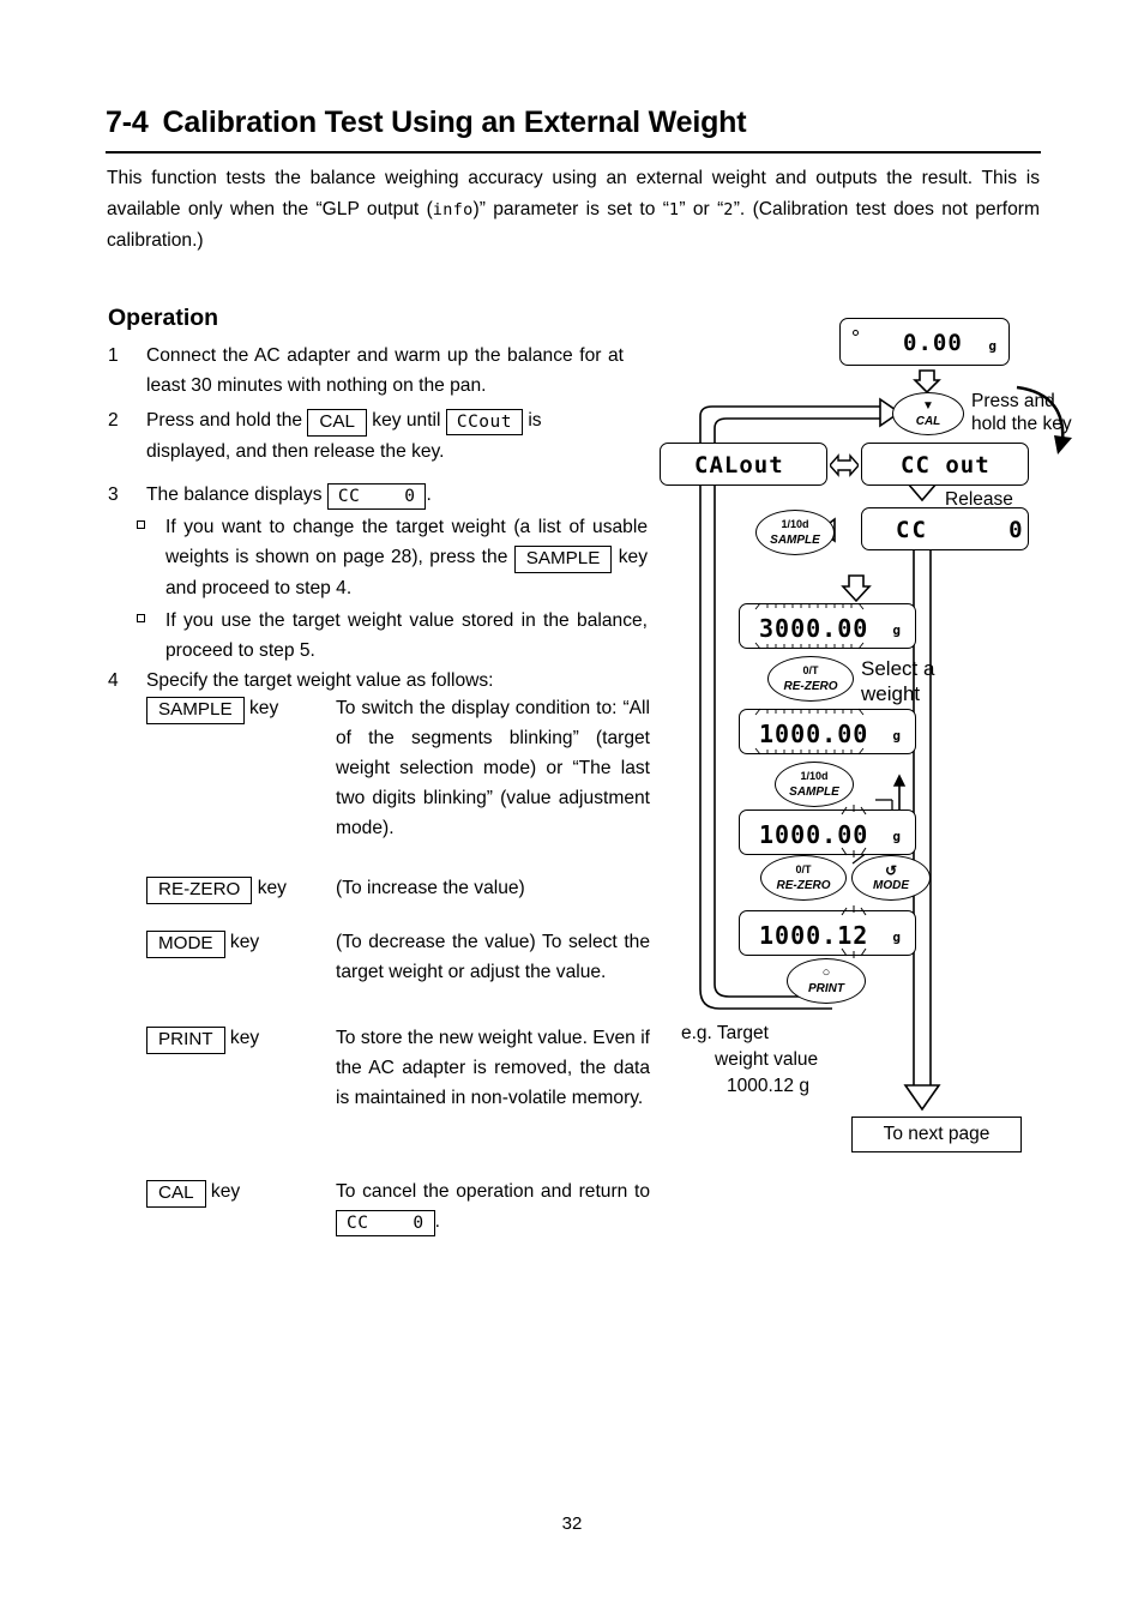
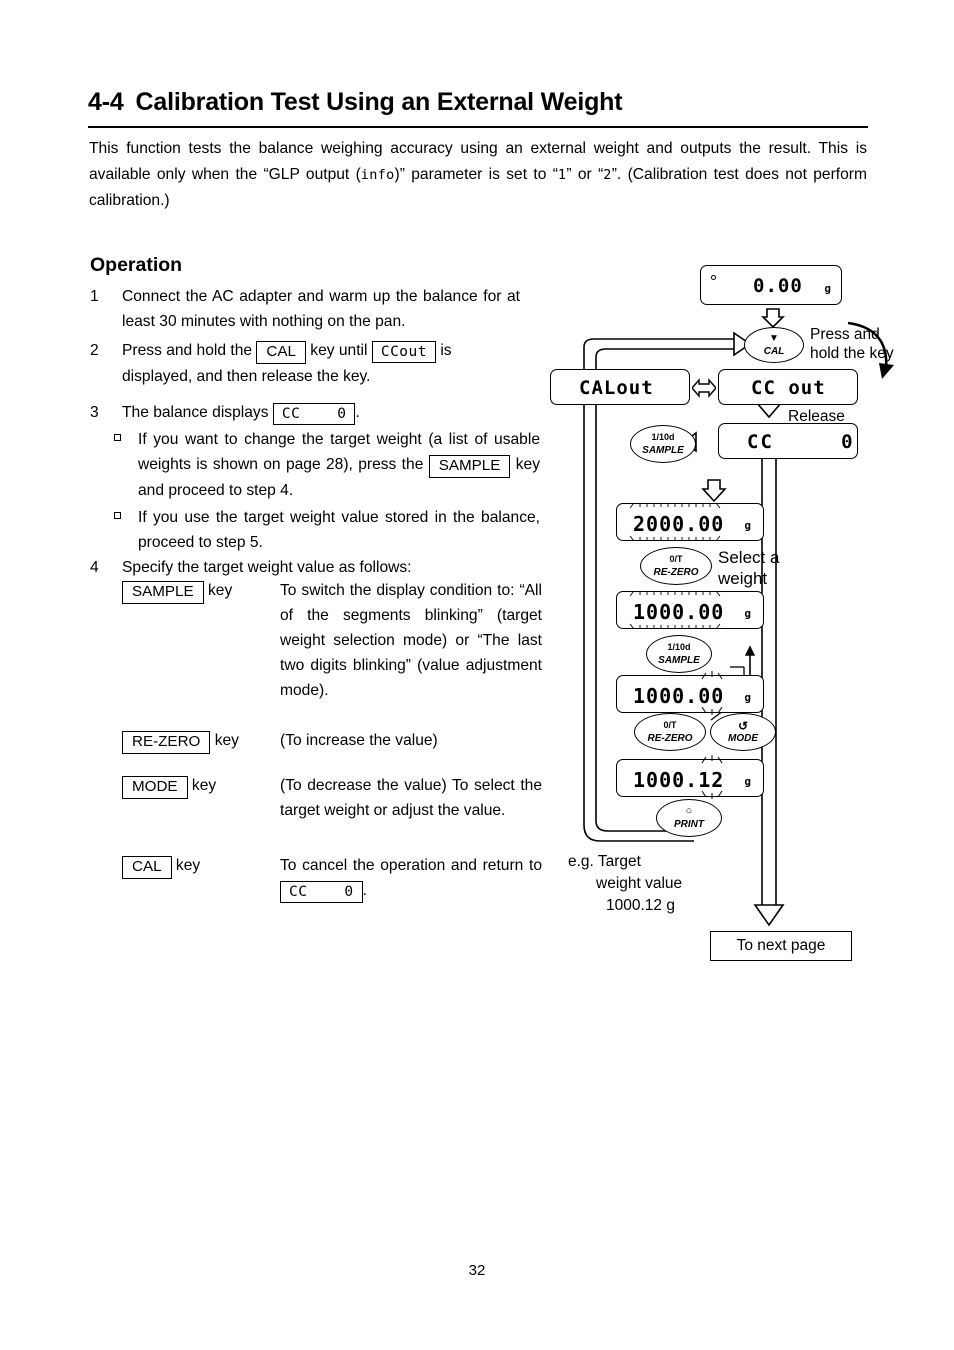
- 7-4 Calibration Test Using an External Weight
+ 4-4 Calibration Test Using an External Weight
  This function tests the balance weighing accuracy using an external weight and outputs the result. This is available only when the “GLP output (info)” parameter is set to “1” or “2”. (Calibration test does not perform calibration.)
  Operation
  1
  Connect the AC adapter and warm up the balance for at least 30 minutes with nothing on the pan.
  2
  Press and hold the CAL key until CCout is displayed, and then release the key.
  3
  The balance displays CC 0 .
  If you want to change the target weight (a list of usable weights is shown on page 28), press the SAMPLE key and proceed to step 4.
  If you use the target weight value stored in the balance, proceed to step 5.
  4
  Specify the target weight value as follows:
  SAMPLE key
  To switch the display condition to: “All of the segments blinking” (target weight selection mode) or “The last two digits blinking” (value adjustment mode).
  RE-ZERO key
  (To increase the value)
  MODE key
  (To decrease the value) To select the target weight or adjust the value.
- PRINT key
- To store the new weight value. Even if the AC adapter is removed, the data is maintained in non-volatile memory.
  CAL key
  To cancel the operation and return to CC 0 .
  0.00
  g
  ▼
  CAL
  Press and
  hold the key
  CALout
  CC out
  Release
  CC 0
  1/10d
  SAMPLE
- 3000.00
+ 2000.00
  g
  0/T
  RE-ZERO
  Select a
  weight
  1000.00
  g
  1/10d
  SAMPLE
  1000.00
  g
  0/T
  RE-ZERO
  ↺
  MODE
  1000.12
  g
  ○
  PRINT
  e.g. Target
  weight value
  1000.12 g
  To next page
  32
